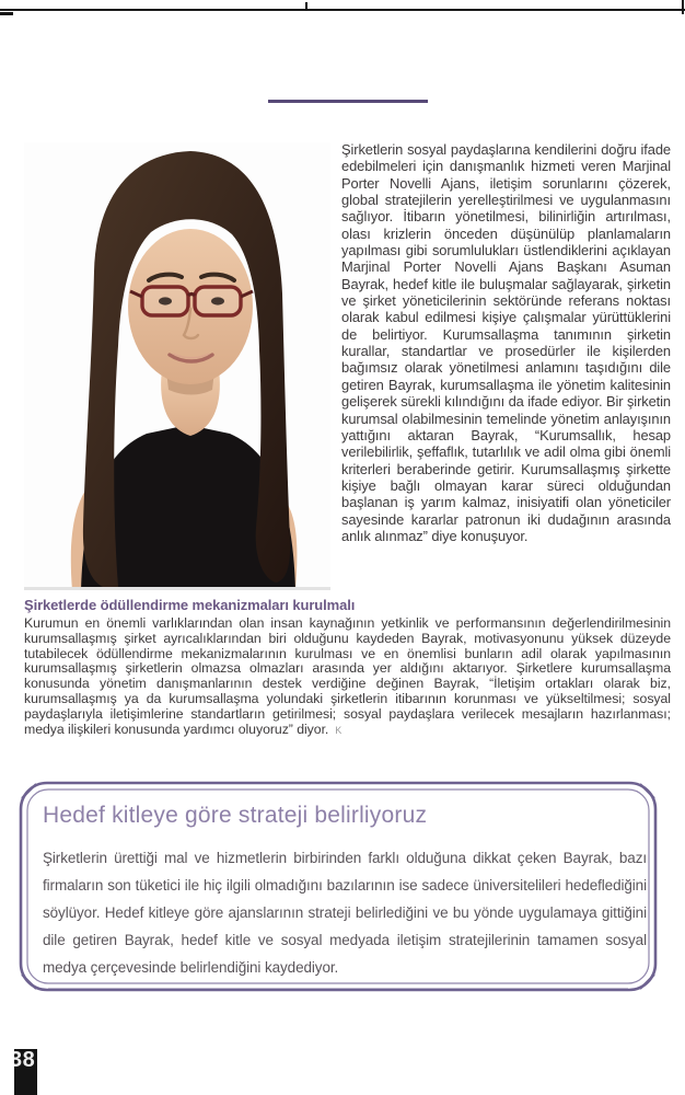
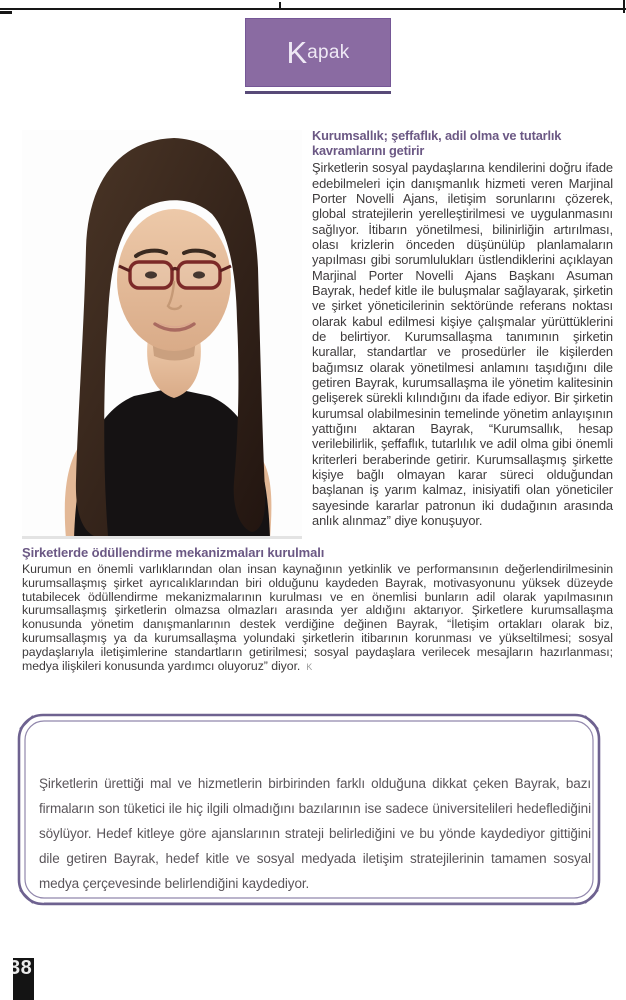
+ K
+ apak
+ Kurumsallık; şeffaflık, adil olma ve tutarlık kavramlarını getirir
  Şirketlerin sosyal paydaşlarına kendilerini doğru ifade edebilmeleri için danışmanlık hizmeti veren Marjinal Porter Novelli Ajans, iletişim sorunlarını çözerek, global stratejilerin yerelleştirilmesi ve uygulanmasını sağlıyor. İtibarın yönetilmesi, bilinirliğin artırılması, olası krizlerin önceden düşünülüp planlamaların yapılması gibi sorumlulukları üstlendiklerini açıklayan Marjinal Porter Novelli Ajans Başkanı Asuman Bayrak, hedef kitle ile buluşmalar sağlayarak, şirketin ve şirket yöneticilerinin sektöründe referans noktası olarak kabul edilmesi kişiye çalışmalar yürüttüklerini de belirtiyor. Kurumsallaşma tanımının şirketin kurallar, standartlar ve prosedürler ile kişilerden bağımsız olarak yönetilmesi anlamını taşıdığını dile getiren Bayrak, kurumsallaşma ile yönetim kalitesinin gelişerek sürekli kılındığını da ifade ediyor. Bir şirketin kurumsal olabilmesinin temelinde yönetim anlayışının yattığını aktaran Bayrak, “Kurumsallık, hesap verilebilirlik, şeffaflık, tutarlılık ve adil olma gibi önemli kriterleri beraberinde getirir. Kurumsallaşmış şirkette kişiye bağlı olmayan karar süreci olduğundan başlanan iş yarım kalmaz, inisiyatifi olan yöneticiler sayesinde kararlar patronun iki dudağının arasında anlık alınmaz” diye konuşuyor.
  Şirketlerde ödüllendirme mekanizmaları kurulmalı
  Kurumun en önemli varlıklarından olan insan kaynağının yetkinlik ve performansının değerlendirilmesinin kurumsallaşmış şirket ayrıcalıklarından biri olduğunu kaydeden Bayrak, motivasyonunu yüksek düzeyde tutabilecek ödüllendirme mekanizmalarının kurulması ve en önemlisi bunların adil olarak yapılmasının kurumsallaşmış şirketlerin olmazsa olmazları arasında yer aldığını aktarıyor. Şirketlere kurumsallaşma konusunda yönetim danışmanlarının destek verdiğine değinen Bayrak, “İletişim ortakları olarak biz, kurumsallaşmış ya da kurumsallaşma yolundaki şirketlerin itibarının korunması ve yükseltilmesi; sosyal paydaşlarıyla iletişimlerine standartların getirilmesi; sosyal paydaşlara verilecek mesajların hazırlanması; medya ilişkileri konusunda yardımcı oluyoruz” diyor. K
- Hedef kitleye göre strateji belirliyoruz
- Şirketlerin ürettiği mal ve hizmetlerin birbirinden farklı olduğuna dikkat çeken Bayrak, bazı firmaların son tüketici ile hiç ilgili olmadığını bazılarının ise sadece üniversitelileri hedeflediğini söylüyor. Hedef kitleye göre ajanslarının strateji belirlediğini ve bu yönde uygulamaya gittiğini dile getiren Bayrak, hedef kitle ve sosyal medyada iletişim stratejilerinin tamamen sosyal medya çerçevesinde belirlendiğini kaydediyor.
+ Şirketlerin ürettiği mal ve hizmetlerin birbirinden farklı olduğuna dikkat çeken Bayrak, bazı firmaların son tüketici ile hiç ilgili olmadığını bazılarının ise sadece üniversitelileri hedeflediğini söylüyor. Hedef kitleye göre ajanslarının strateji belirlediğini ve bu yönde kaydediyor gittiğini dile getiren Bayrak, hedef kitle ve sosyal medyada iletişim stratejilerinin tamamen sosyal medya çerçevesinde belirlendiğini kaydediyor.
  38
